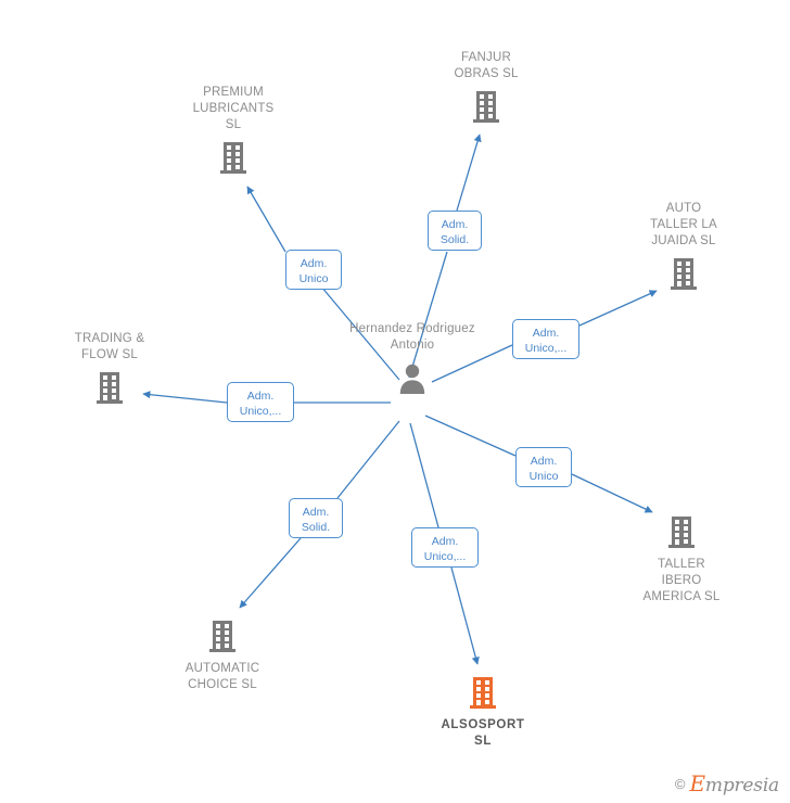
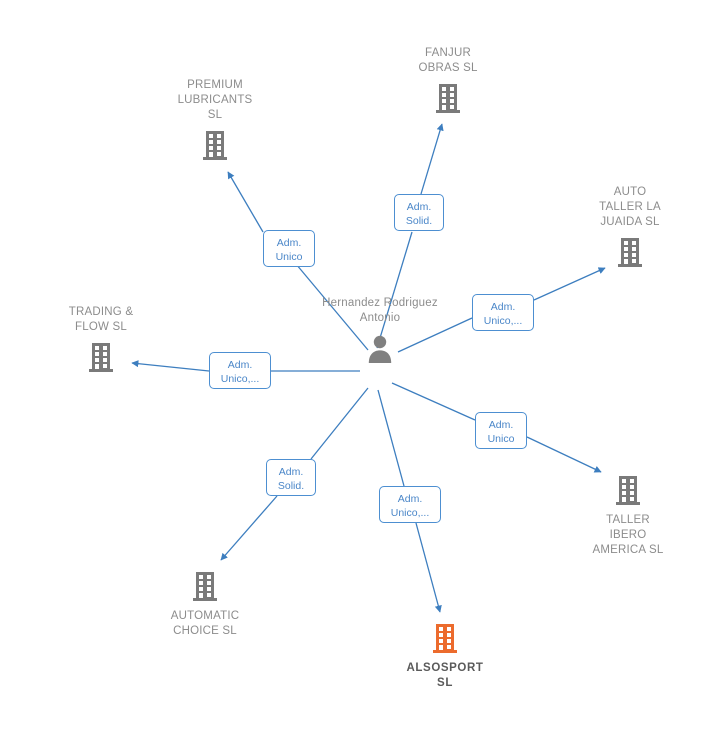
  Hernandez Rodriguez Antonio
  PREMIUM
  LUBRICANTS
  SL
  FANJUR
  OBRAS SL
  AUTO
  TALLER LA
  JUAIDA SL
  TRADING &
  FLOW SL
  TALLER
  IBERO
  AMERICA SL
  AUTOMATIC
  CHOICE SL
  ALSOSPORT
  SL
  Adm.
  Unico
  Adm.
  Solid.
  Adm.
  Unico,...
  Adm.
  Unico,...
  Adm.
  Unico
  Adm.
  Solid.
  Adm.
  Unico,...
- ©
- Empresia
